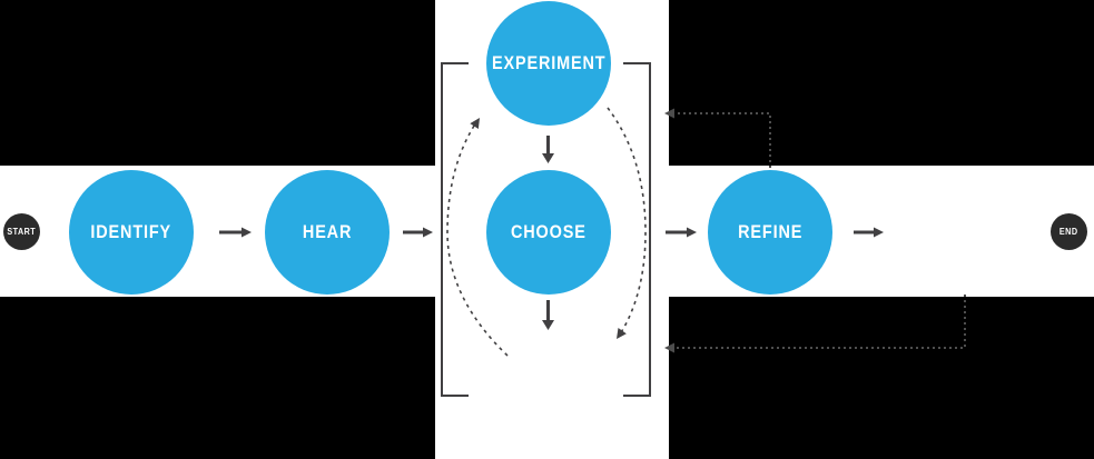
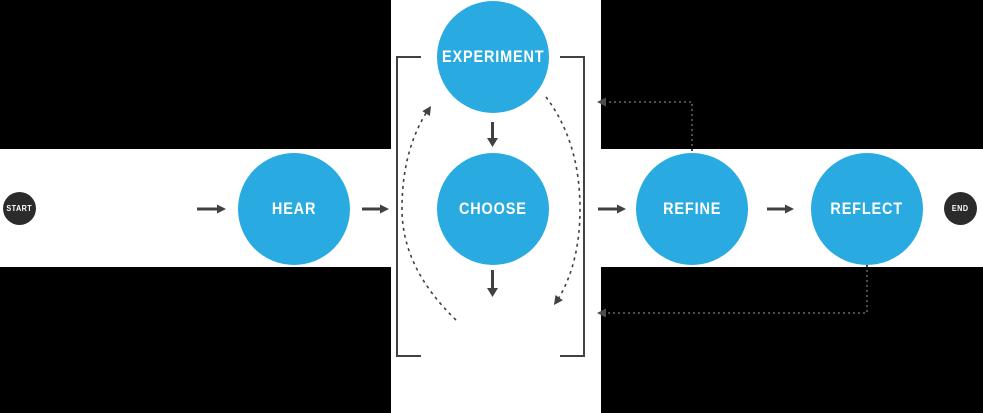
  START
  END
- IDENTIFY
  HEAR
  EXPERIMENT
  CHOOSE
  REFINE
+ REFLECT
